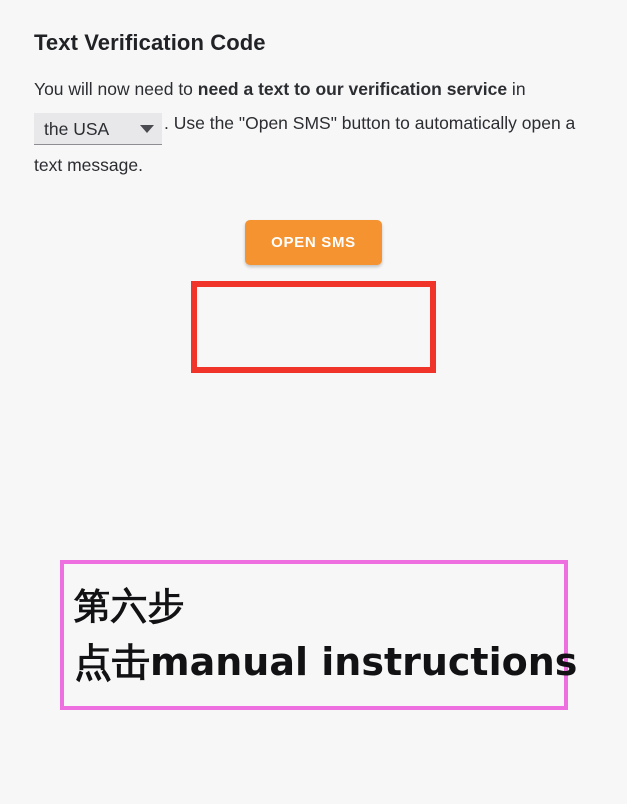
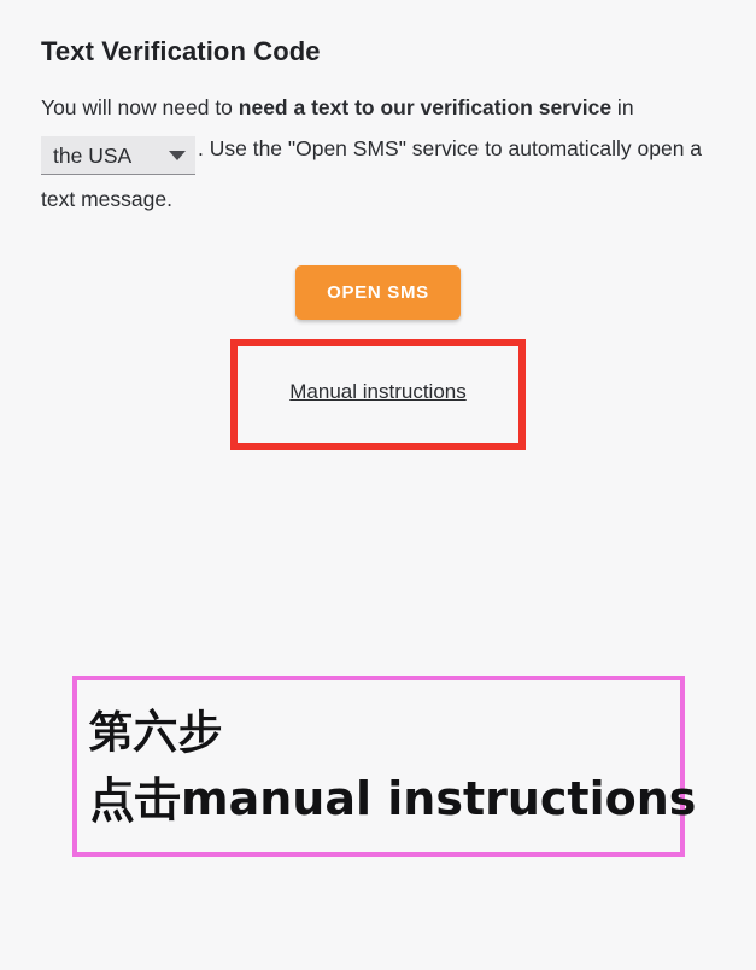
  Text Verification Code
  You will now need to need a text to our verification service in
  the USA
- . Use the "Open SMS" button to automatically open a text message.
+ . Use the "Open SMS" service to automatically open a text message.
  OPEN SMS
+ Manual instructions
  第六步
  点击manual instructions
